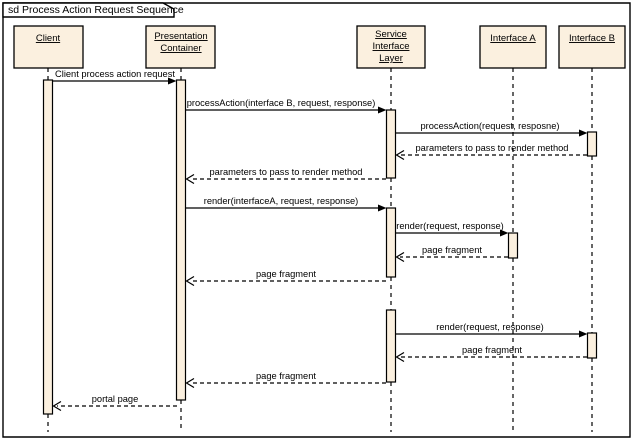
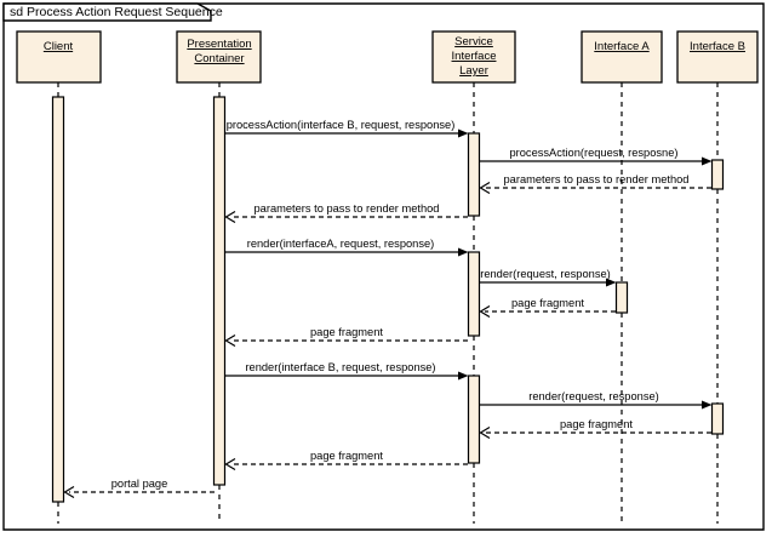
  sd Process Action Request Sequence
  Client
  Presentation
  Container
  Service
  Interface
  Layer
  Interface A
  Interface B
- Client process action request
  processAction(interface B, request, response)
  processAction(request, resposne)
  parameters to pass to render method
  parameters to pass to render method
  render(interfaceA, request, response)
  render(request, response)
  page fragment
  page fragment
+ render(interface B, request, response)
  render(request, response)
  page fragment
  page fragment
  portal page
